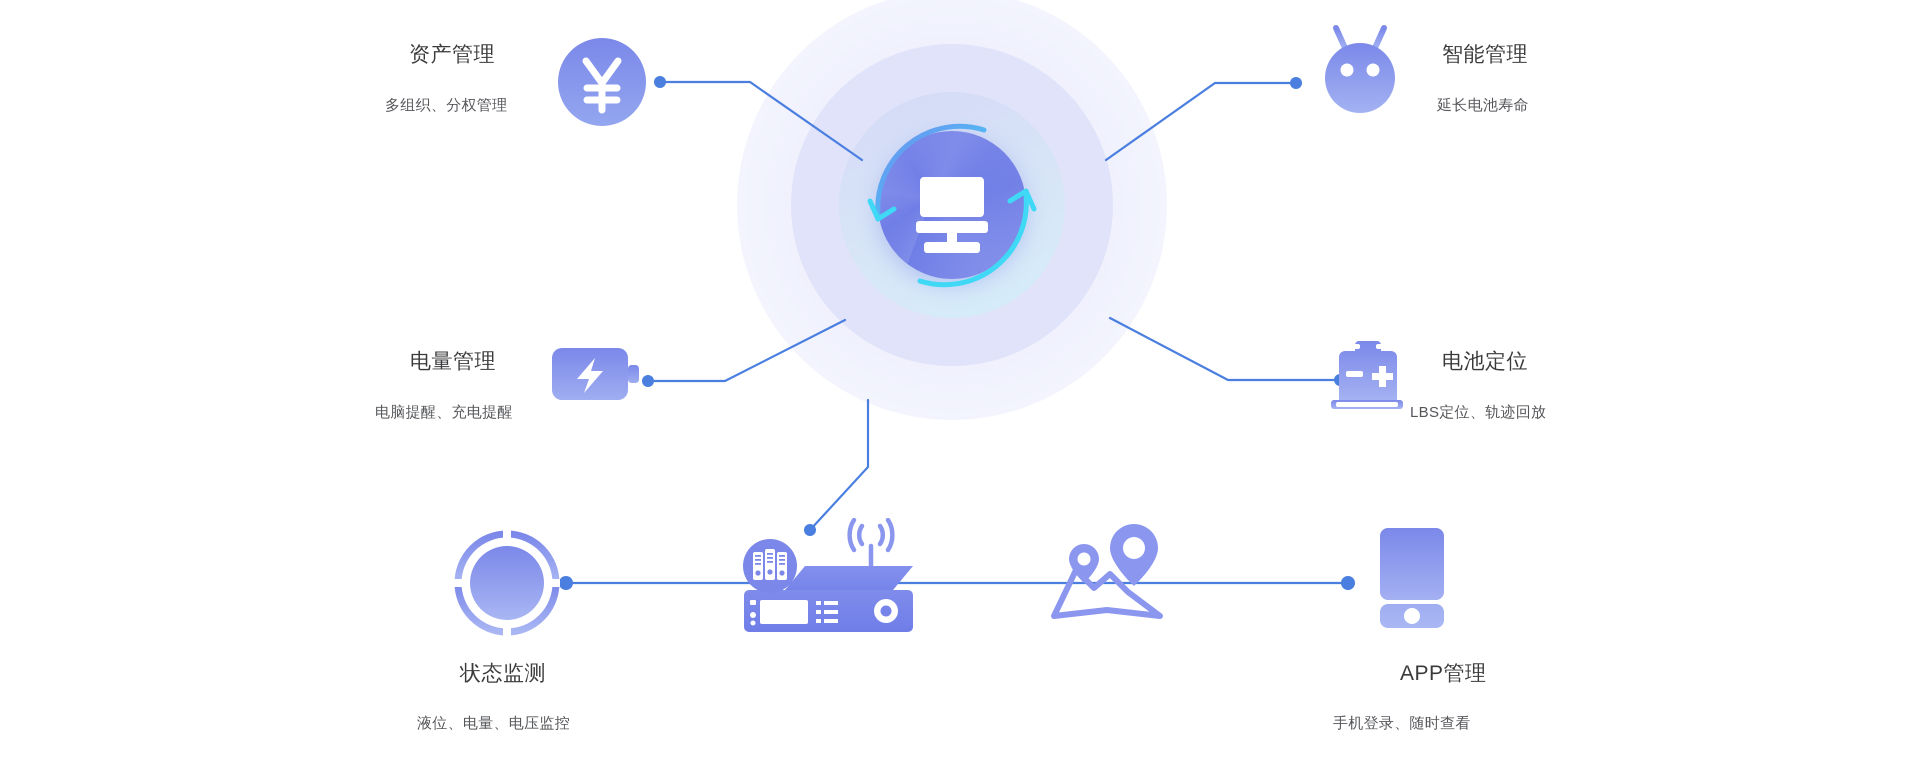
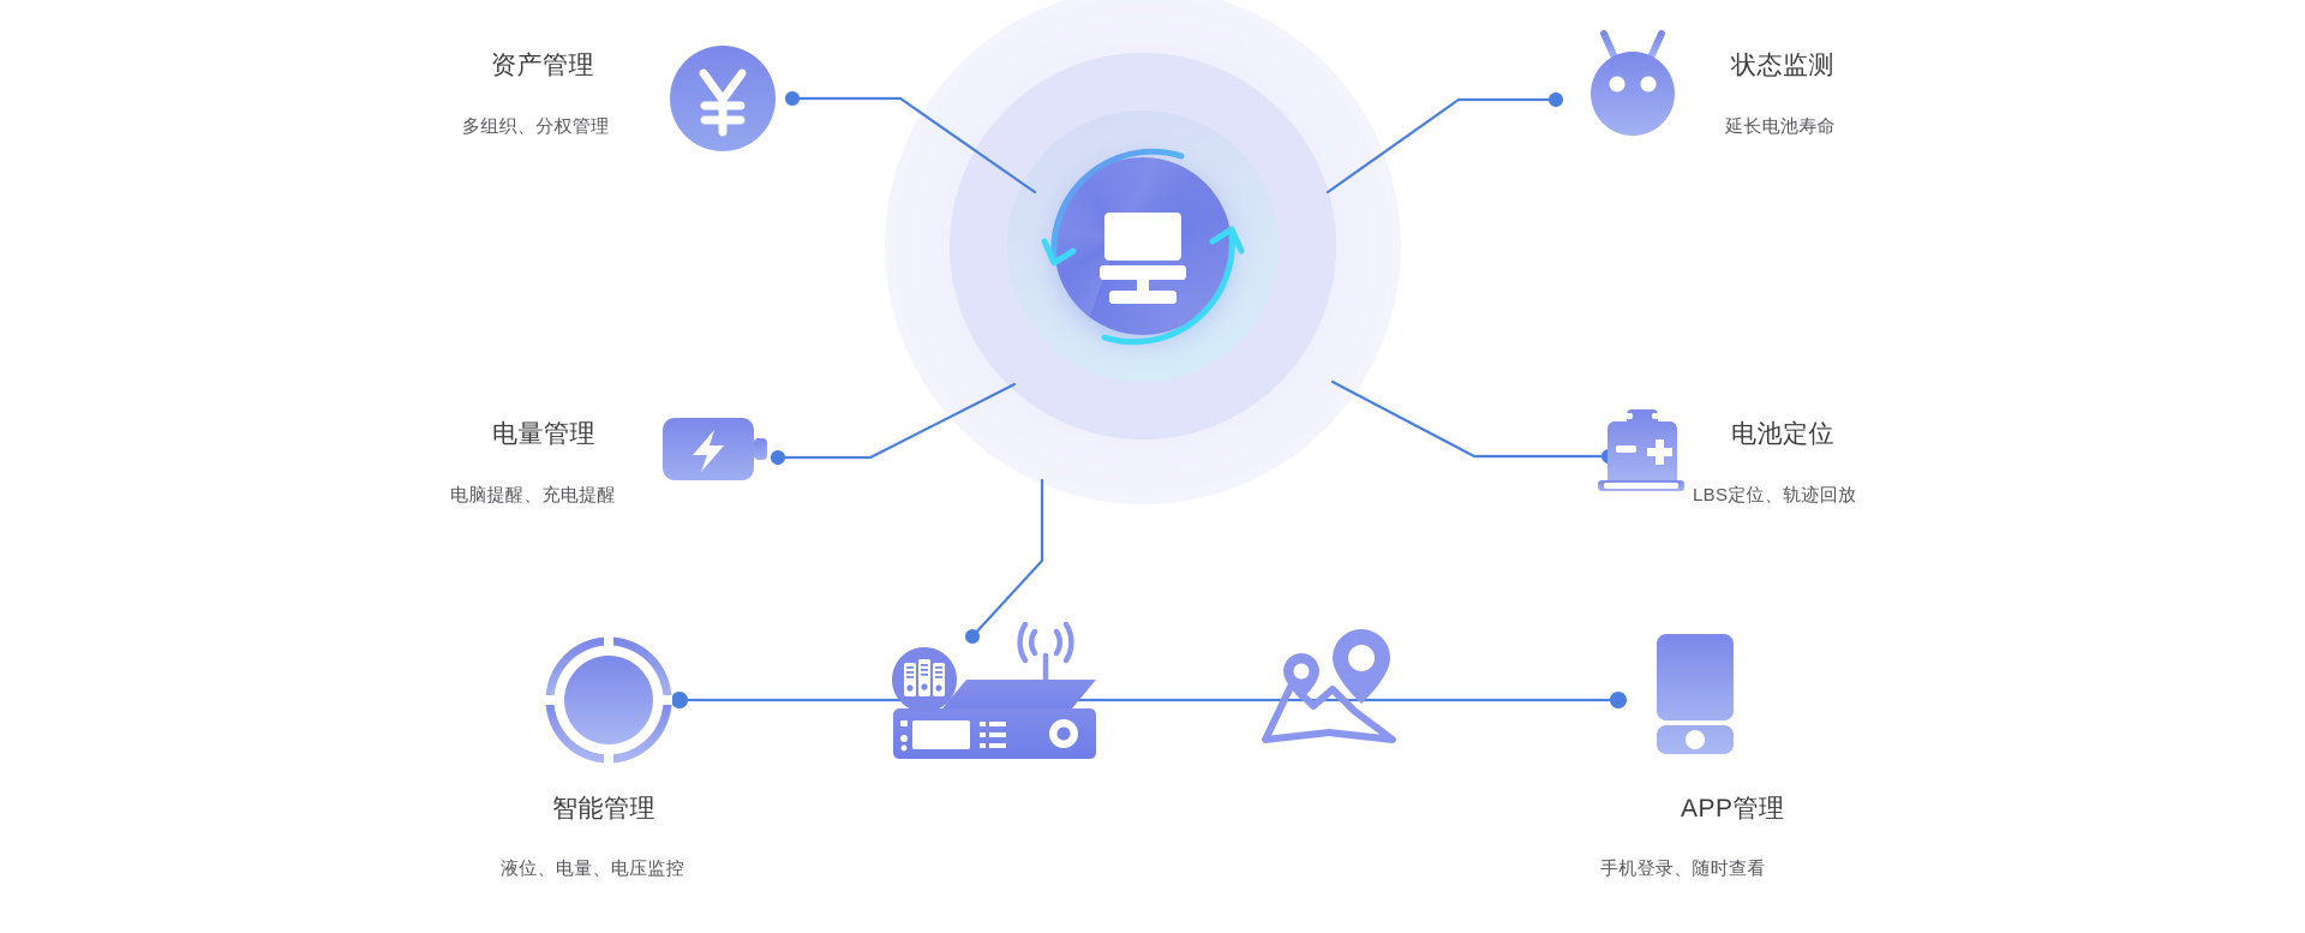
  资产管理
  多组织、分权管理
- 智能管理
+ 状态监测
  延长电池寿命
  电量管理
  电脑提醒、充电提醒
  电池定位
  LBS定位、轨迹回放
- 状态监测
+ 智能管理
  液位、电量、电压监控
  APP管理
  手机登录、随时查看
